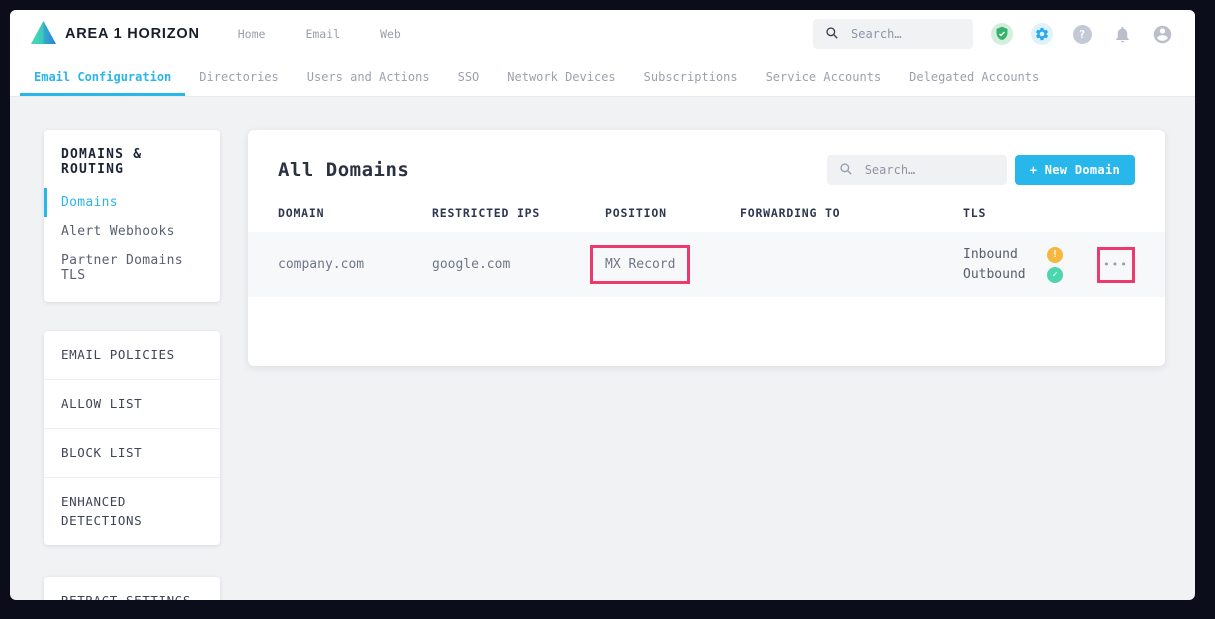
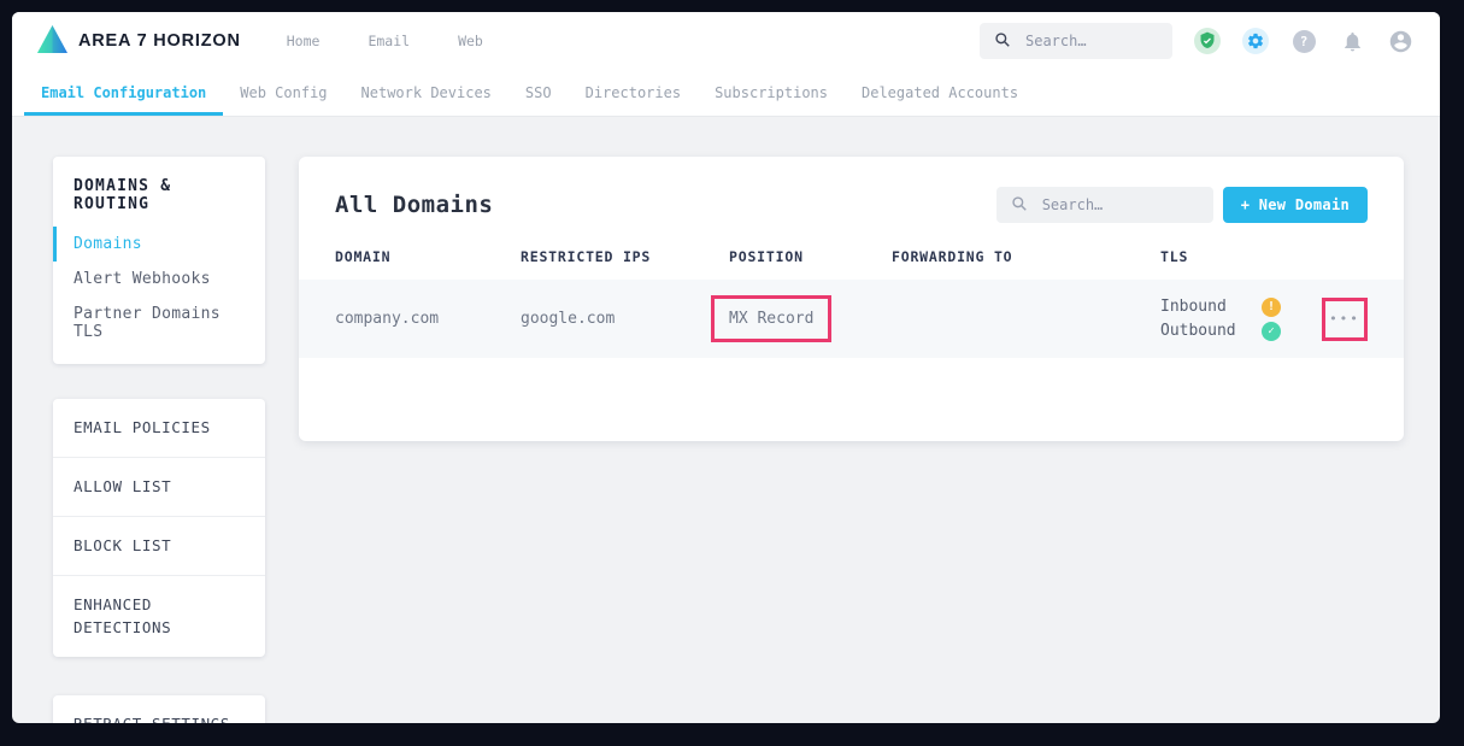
- AREA 1 HORIZON
+ AREA 7 HORIZON
  Home
  Email
  Web
  Search…
  Email Configuration
+ Web Config
- Directories
+ Network Devices
- Users and Actions
  SSO
- Network Devices
+ Directories
  Subscriptions
- Service Accounts
  Delegated Accounts
  DOMAINS & ROUTING
  Domains
  Alert Webhooks
  Partner Domains TLS
  EMAIL POLICIES
  ALLOW LIST
  BLOCK LIST
  ENHANCED DETECTIONS
  All Domains
  Search…
  + New Domain
  DOMAIN
  RESTRICTED IPS
  POSITION
  FORWARDING TO
  TLS
  company.com
  google.com
  MX Record
  Inbound
  Outbound
